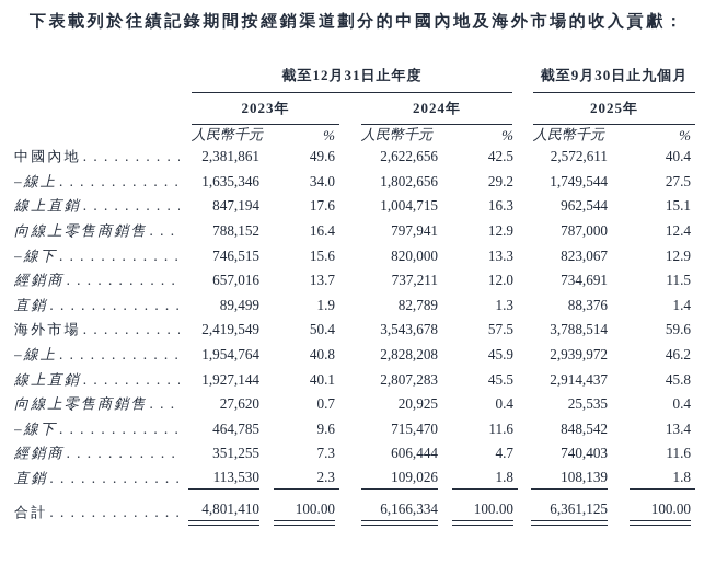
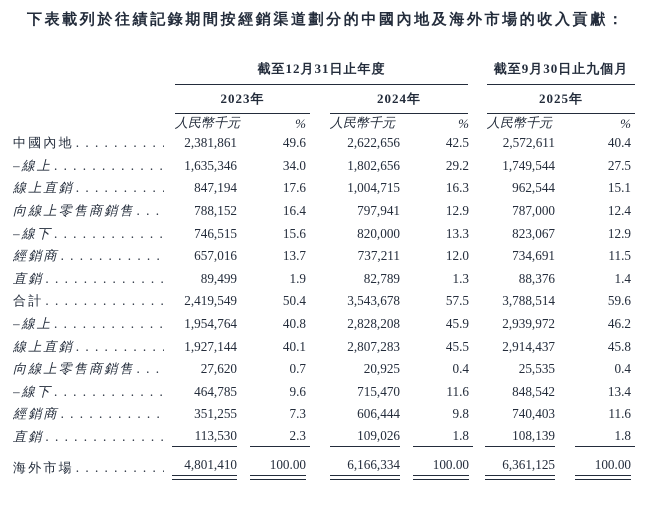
  下表載列於往績記錄期間按經銷渠道劃分的中國內地及海外市場的收入貢獻：
  	截至12月31日止年度	截至9月30日止九個月
  	2023年	2024年	2025年
  	人民幣千元	%	人民幣千元	%	人民幣千元	%
  中國內地	2,381,861	49.6	2,622,656	42.5	2,572,611	40.4
  –線上	1,635,346	34.0	1,802,656	29.2	1,749,544	27.5
  線上直銷	847,194	17.6	1,004,715	16.3	962,544	15.1
  向線上零售商銷售	788,152	16.4	797,941	12.9	787,000	12.4
  –線下	746,515	15.6	820,000	13.3	823,067	12.9
  經銷商	657,016	13.7	737,211	12.0	734,691	11.5
  直銷	89,499	1.9	82,789	1.3	88,376	1.4
- 海外市場	2,419,549	50.4	3,543,678	57.5	3,788,514	59.6
+ 合計	2,419,549	50.4	3,543,678	57.5	3,788,514	59.6
  –線上	1,954,764	40.8	2,828,208	45.9	2,939,972	46.2
  線上直銷	1,927,144	40.1	2,807,283	45.5	2,914,437	45.8
  向線上零售商銷售	27,620	0.7	20,925	0.4	25,535	0.4
  –線下	464,785	9.6	715,470	11.6	848,542	13.4
- 經銷商	351,255	7.3	606,444	4.7	740,403	11.6
+ 經銷商	351,255	7.3	606,444	9.8	740,403	11.6
  直銷	113,530	2.3	109,026	1.8	108,139	1.8
- 合計	4,801,410	100.00	6,166,334	100.00	6,361,125	100.00
+ 海外市場	4,801,410	100.00	6,166,334	100.00	6,361,125	100.00
